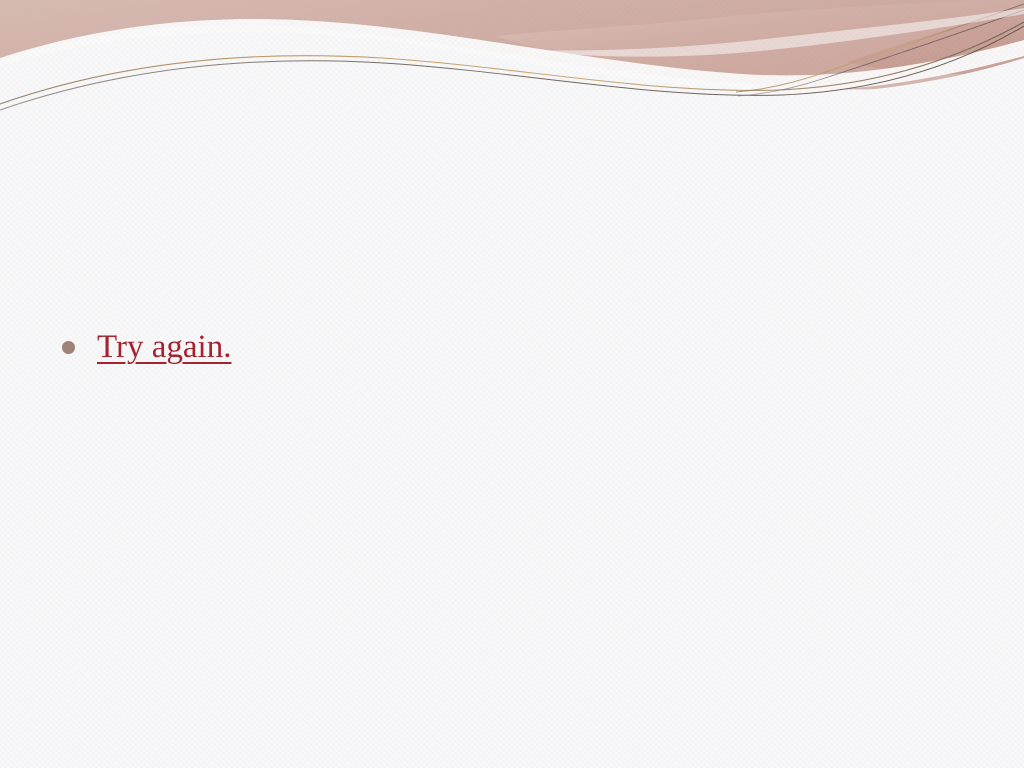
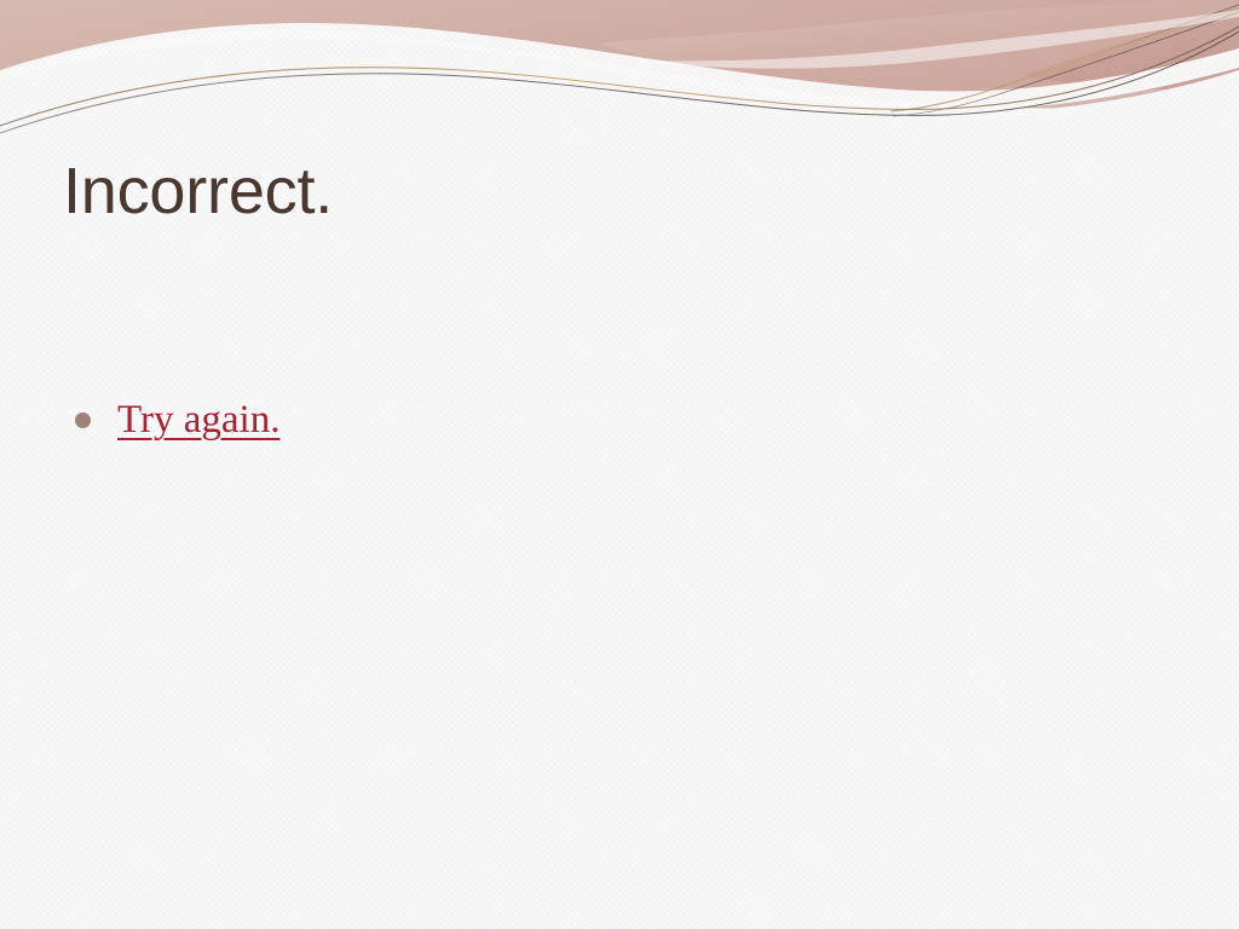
+ Incorrect.
  Try again.
